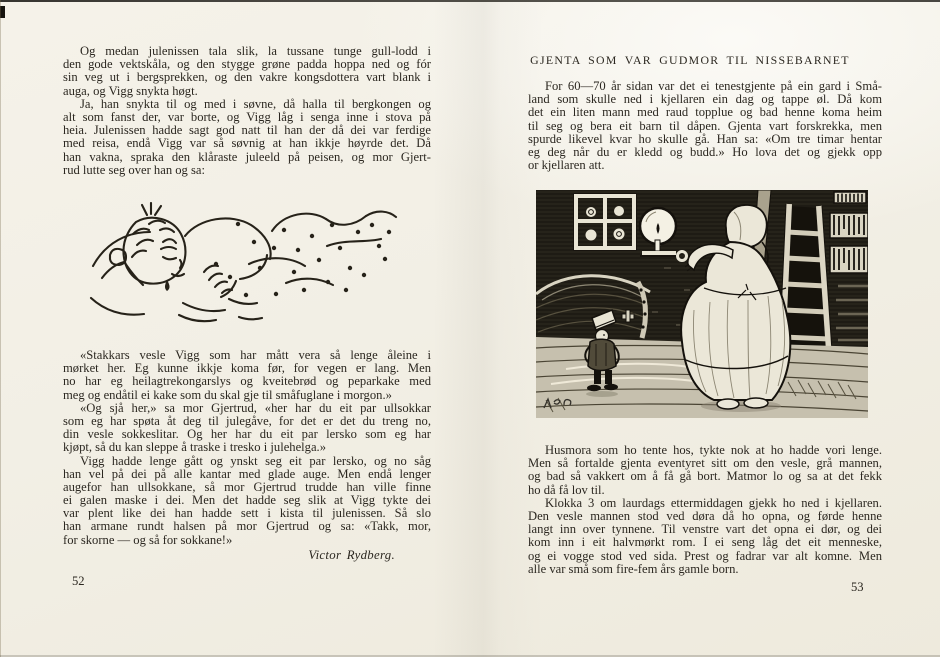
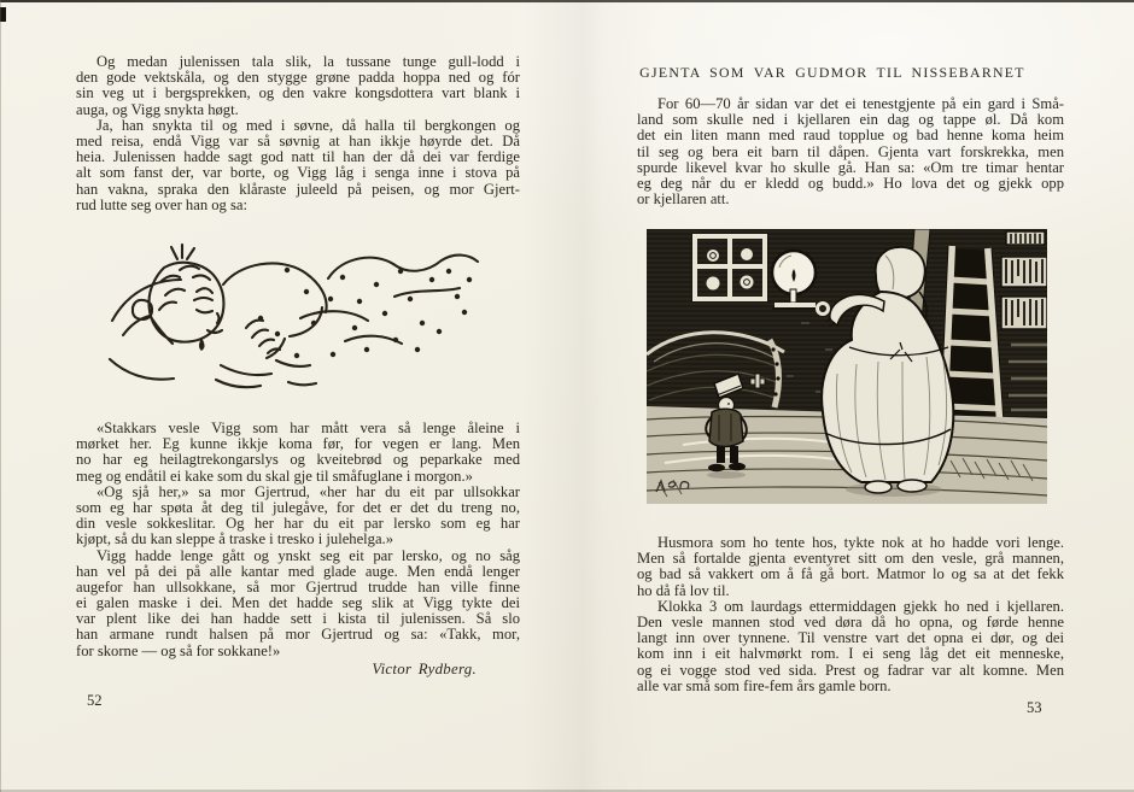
  Og medan julenissen tala slik, la tussane tunge gull-lodd i
  den gode vektskåla, og den stygge grøne padda hoppa ned og fór
  sin veg ut i bergsprekken, og den vakre kongsdottera vart blank i
  auga, og Vigg snykta høgt.
  Ja, han snykta til og med i søvne, då halla til bergkongen og
- alt som fanst der, var borte, og Vigg låg i senga inne i stova på
+ med reisa, endå Vigg var så søvnig at han ikkje høyrde det. Då
  heia. Julenissen hadde sagt god natt til han der då dei var ferdige
- med reisa, endå Vigg var så søvnig at han ikkje høyrde det. Då
+ alt som fanst der, var borte, og Vigg låg i senga inne i stova på
  han vakna, spraka den klåraste juleeld på peisen, og mor Gjert-
  rud lutte seg over han og sa:
  «Stakkars vesle Vigg som har mått vera så lenge åleine i
  mørket her. Eg kunne ikkje koma før, for vegen er lang. Men
  no har eg heilagtrekongarslys og kveitebrød og peparkake med
  meg og endåtil ei kake som du skal gje til småfuglane i morgon.»
  «Og sjå her,» sa mor Gjertrud, «her har du eit par ullsokkar
  som eg har spøta åt deg til julegåve, for det er det du treng no,
  din vesle sokkeslitar. Og her har du eit par lersko som eg har
  kjøpt, så du kan sleppe å traske i tresko i julehelga.»
  Vigg hadde lenge gått og ynskt seg eit par lersko, og no såg
  han vel på dei på alle kantar med glade auge. Men endå lenger
  augefor han ullsokkane, så mor Gjertrud trudde han ville finne
  ei galen maske i dei. Men det hadde seg slik at Vigg tykte dei
  var plent like dei han hadde sett i kista til julenissen. Så slo
  han armane rundt halsen på mor Gjertrud og sa: «Takk, mor,
  for skorne — og så for sokkane!»
  Victor Rydberg.
  52
  GJENTA SOM VAR GUDMOR TIL NISSEBARNET
  For 60—70 år sidan var det ei tenestgjente på ein gard i Små-
  land som skulle ned i kjellaren ein dag og tappe øl. Då kom
  det ein liten mann med raud topplue og bad henne koma heim
  til seg og bera eit barn til dåpen. Gjenta vart forskrekka, men
  spurde likevel kvar ho skulle gå. Han sa: «Om tre timar hentar
  eg deg når du er kledd og budd.» Ho lova det og gjekk opp
  or kjellaren att.
  Husmora som ho tente hos, tykte nok at ho hadde vori lenge.
  Men så fortalde gjenta eventyret sitt om den vesle, grå mannen,
  og bad så vakkert om å få gå bort. Matmor lo og sa at det fekk
  ho då få lov til.
  Klokka 3 om laurdags ettermiddagen gjekk ho ned i kjellaren.
  Den vesle mannen stod ved døra då ho opna, og førde henne
  langt inn over tynnene. Til venstre vart det opna ei dør, og dei
  kom inn i eit halvmørkt rom. I ei seng låg det eit menneske,
  og ei vogge stod ved sida. Prest og fadrar var alt komne. Men
  alle var små som fire-fem års gamle born.
  53
